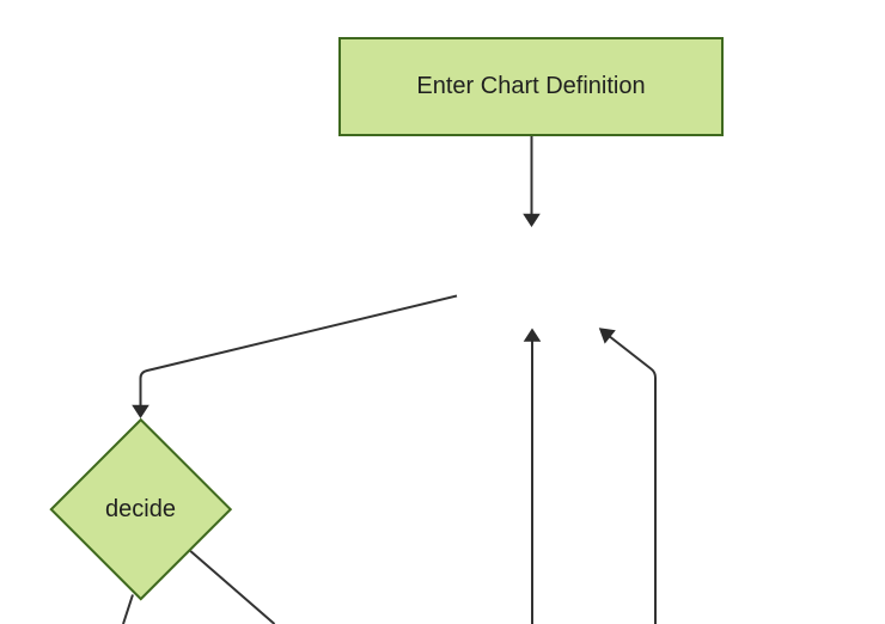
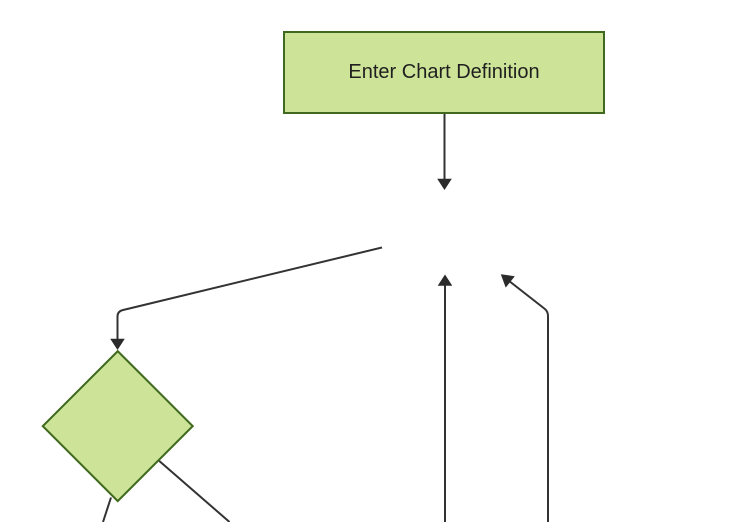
  Enter Chart Definition
- decide
